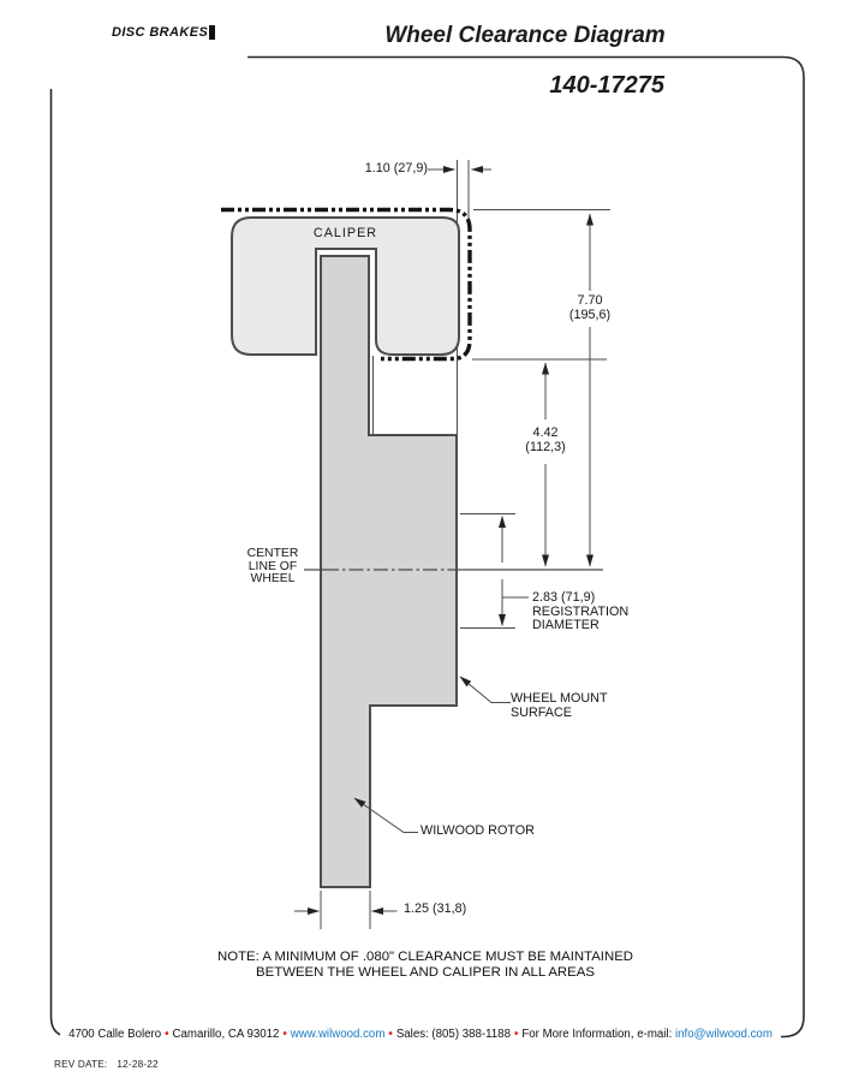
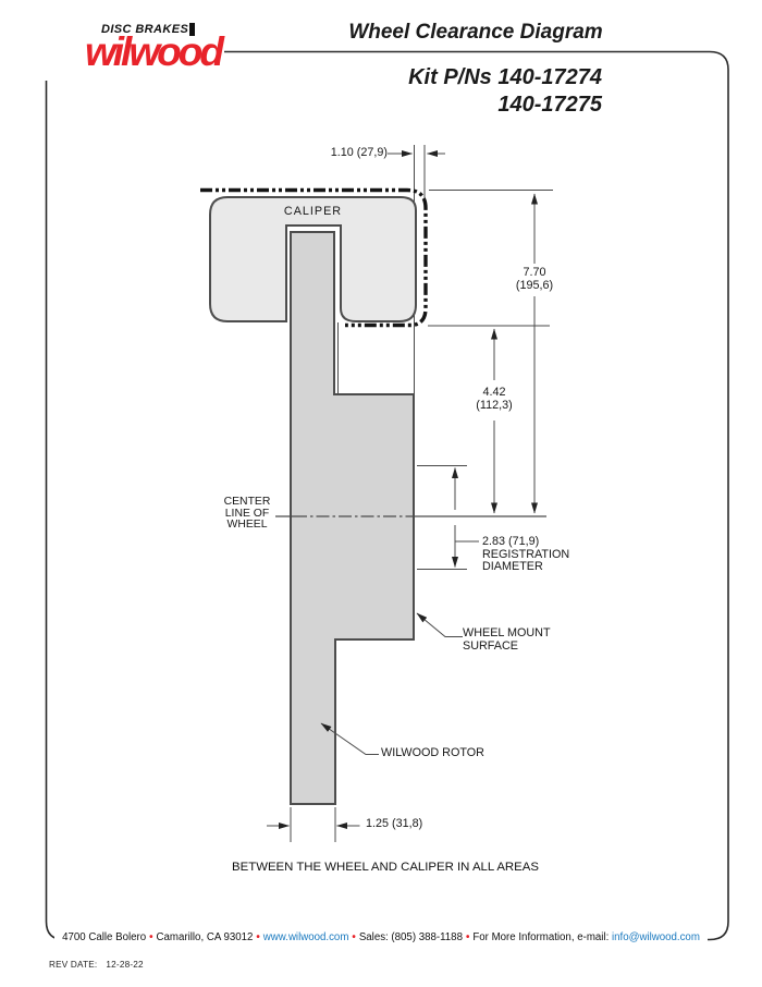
  DISC BRAKES
+ wilwood
  Wheel Clearance Diagram
+ Kit P/Ns 140-17274
  140-17275
  CALIPER
  1.10 (27,9)
  7.70
  (195,6)
  4.42
  (112,3)
  CENTER
  LINE OF
  WHEEL
  2.83 (71,9)
  REGISTRATION
  DIAMETER
  WHEEL MOUNT
  SURFACE
  WILWOOD ROTOR
  1.25 (31,8)
- NOTE: A MINIMUM OF .080" CLEARANCE MUST BE MAINTAINED
  BETWEEN THE WHEEL AND CALIPER IN ALL AREAS
  4700 Calle Bolero • Camarillo, CA 93012 • www.wilwood.com • Sales: (805) 388-1188 • For More Information, e-mail: info@wilwood.com
  REV DATE: 12-28-22
